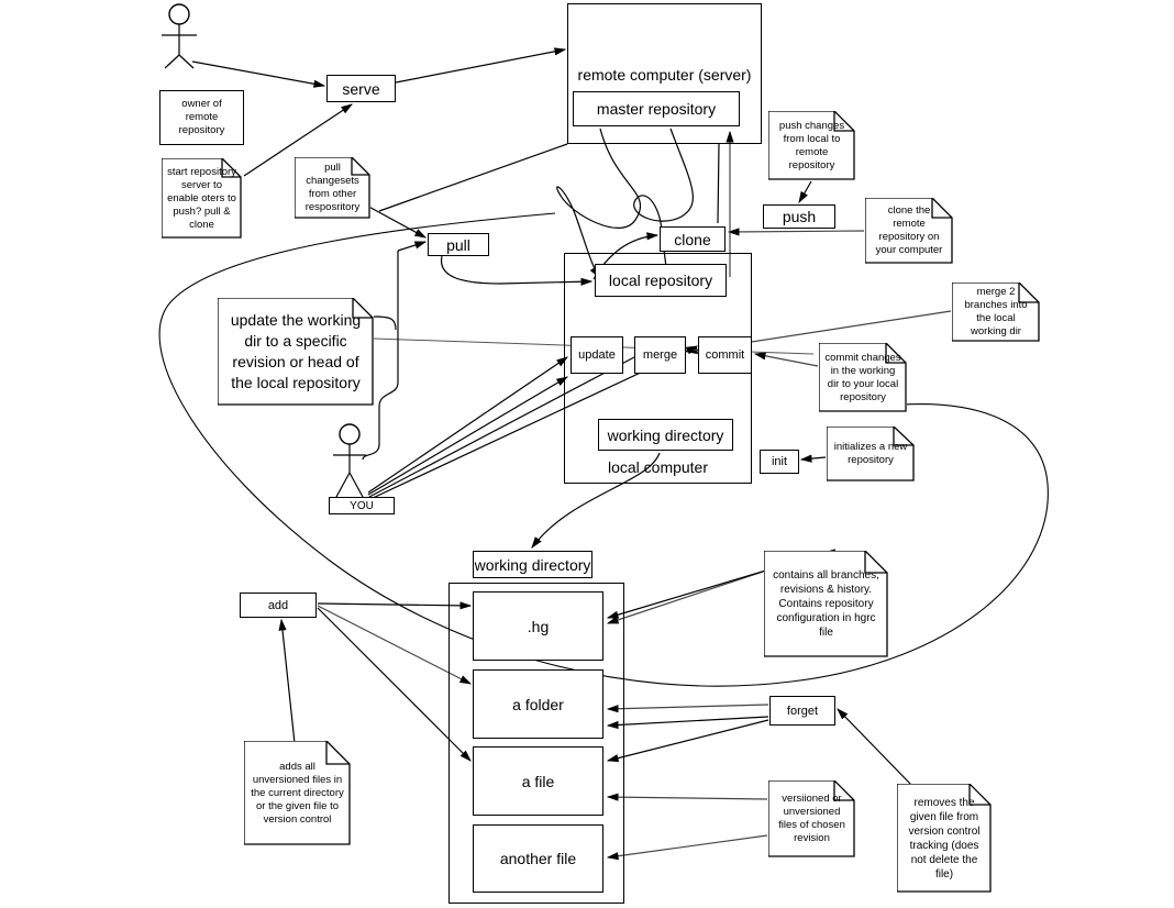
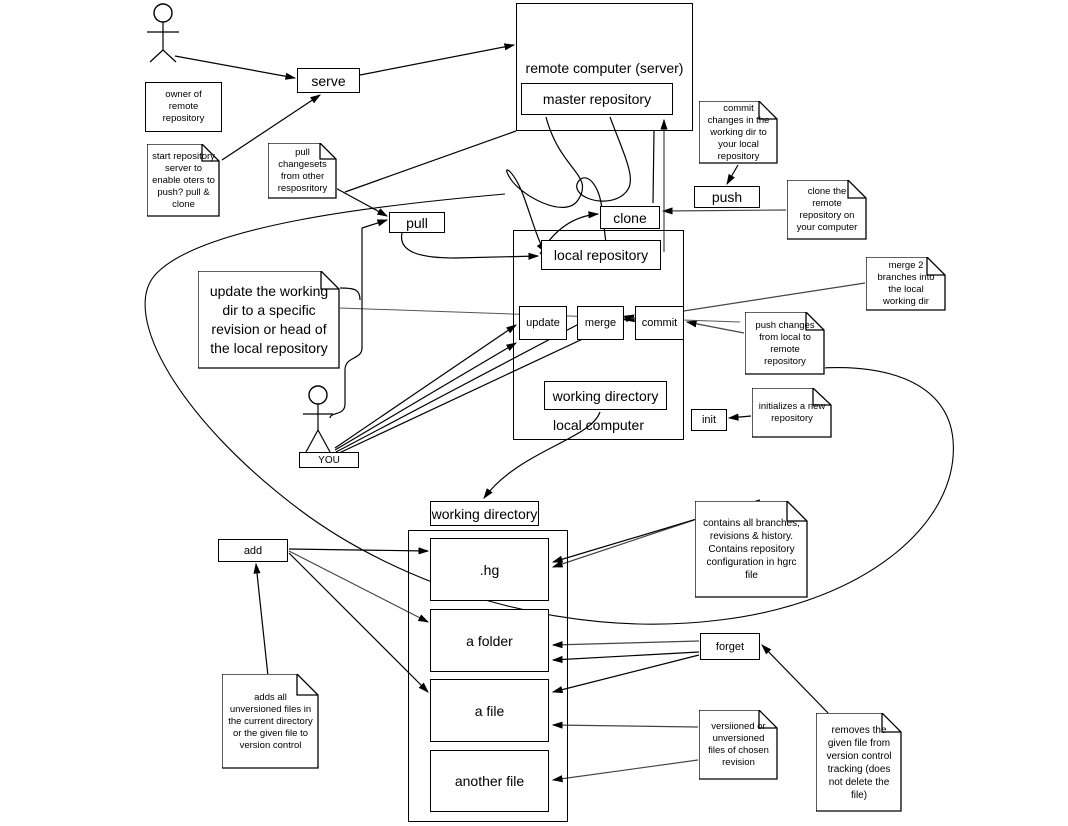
  remote computer (server)
  local computer
  serve
  master repository
  push
  pull
  clone
  local repository
  update
  merge
  commit
  working directory
  init
  working directory
  .hg
  a folder
  a file
  another file
  add
  forget
  YOU
  owner of remote repository
  start repository server to enable oters to push? pull & clone
  pull changesets from other resposritory
- push changes from local to remote repository
+ commit changes in the working dir to your local repository
  clone the remote repository on your computer
  merge 2 branches into the local working dir
- commit changes in the working dir to your local repository
+ push changes from local to remote repository
  initializes a new repository
  update the working dir to a specific revision or head of the local repository
  contains all branches, revisions & history. Contains repository configuration in hgrc file
  adds all unversioned files in the current directory or the given file to version control
  versiioned or unversioned files of chosen revision
  removes the given file from version control tracking (does not delete the file)
